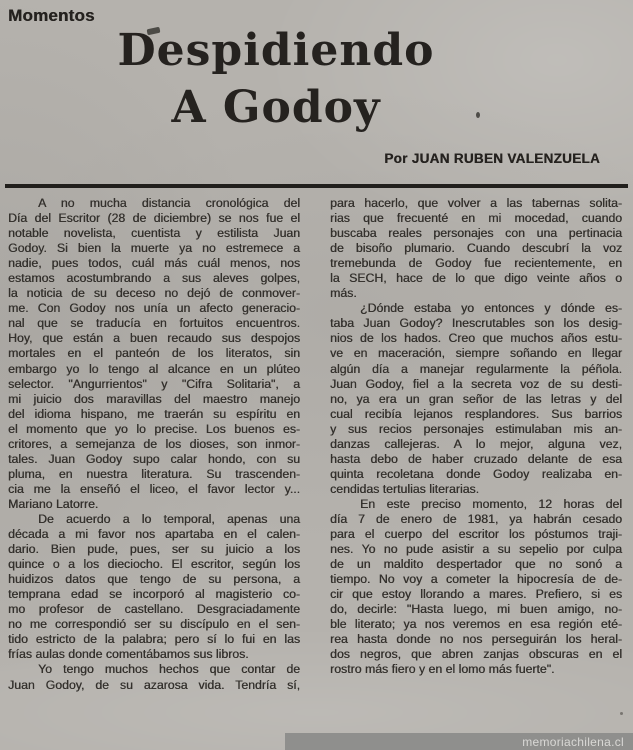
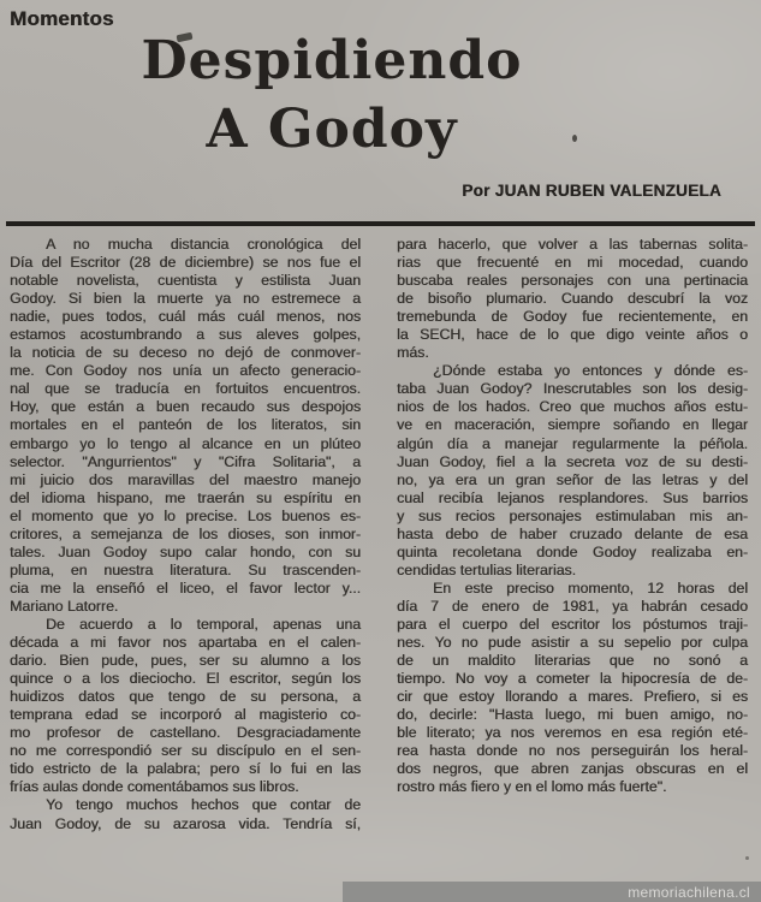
  Momentos
  Despidiendo
  A Godoy
  Por JUAN RUBEN VALENZUELA
  A no mucha distancia cronológica del
  Día del Escritor (28 de diciembre) se nos fue el
  notable novelista, cuentista y estilista Juan
  Godoy. Si bien la muerte ya no estremece a
  nadie, pues todos, cuál más cuál menos, nos
  estamos acostumbrando a sus aleves golpes,
  la noticia de su deceso no dejó de conmover-
  me. Con Godoy nos unía un afecto generacio-
  nal que se traducía en fortuitos encuentros.
  Hoy, que están a buen recaudo sus despojos
  mortales en el panteón de los literatos, sin
  embargo yo lo tengo al alcance en un plúteo
  selector. "Angurrientos" y "Cifra Solitaria", a
  mi juicio dos maravillas del maestro manejo
  del idioma hispano, me traerán su espíritu en
  el momento que yo lo precise. Los buenos es-
  critores, a semejanza de los dioses, son inmor-
  tales. Juan Godoy supo calar hondo, con su
  pluma, en nuestra literatura. Su trascenden-
  cia me la enseñó el liceo, el favor lector y...
  Mariano Latorre.
  De acuerdo a lo temporal, apenas una
  década a mi favor nos apartaba en el calen-
- dario. Bien pude, pues, ser su juicio a los
+ dario. Bien pude, pues, ser su alumno a los
  quince o a los dieciocho. El escritor, según los
  huidizos datos que tengo de su persona, a
  temprana edad se incorporó al magisterio co-
  mo profesor de castellano. Desgraciadamente
  no me correspondió ser su discípulo en el sen-
  tido estricto de la palabra; pero sí lo fui en las
  frías aulas donde comentábamos sus libros.
  Yo tengo muchos hechos que contar de
  Juan Godoy, de su azarosa vida. Tendría sí,
  para hacerlo, que volver a las tabernas solita-
  rias que frecuenté en mi mocedad, cuando
  buscaba reales personajes con una pertinacia
  de bisoño plumario. Cuando descubrí la voz
  tremebunda de Godoy fue recientemente, en
  la SECH, hace de lo que digo veinte años o
  más.
  ¿Dónde estaba yo entonces y dónde es-
  taba Juan Godoy? Inescrutables son los desig-
  nios de los hados. Creo que muchos años estu-
  ve en maceración, siempre soñando en llegar
  algún día a manejar regularmente la péñola.
  Juan Godoy, fiel a la secreta voz de su desti-
  no, ya era un gran señor de las letras y del
  cual recibía lejanos resplandores. Sus barrios
  y sus recios personajes estimulaban mis an-
- danzas callejeras. A lo mejor, alguna vez,
  hasta debo de haber cruzado delante de esa
  quinta recoletana donde Godoy realizaba en-
  cendidas tertulias literarias.
  En este preciso momento, 12 horas del
  día 7 de enero de 1981, ya habrán cesado
  para el cuerpo del escritor los póstumos traji-
  nes. Yo no pude asistir a su sepelio por culpa
- de un maldito despertador que no sonó a
+ de un maldito literarias que no sonó a
  tiempo. No voy a cometer la hipocresía de de-
  cir que estoy llorando a mares. Prefiero, si es
  do, decirle: "Hasta luego, mi buen amigo, no-
  ble literato; ya nos veremos en esa región eté-
  rea hasta donde no nos perseguirán los heral-
  dos negros, que abren zanjas obscuras en el
  rostro más fiero y en el lomo más fuerte".
  memoriachilena.cl
